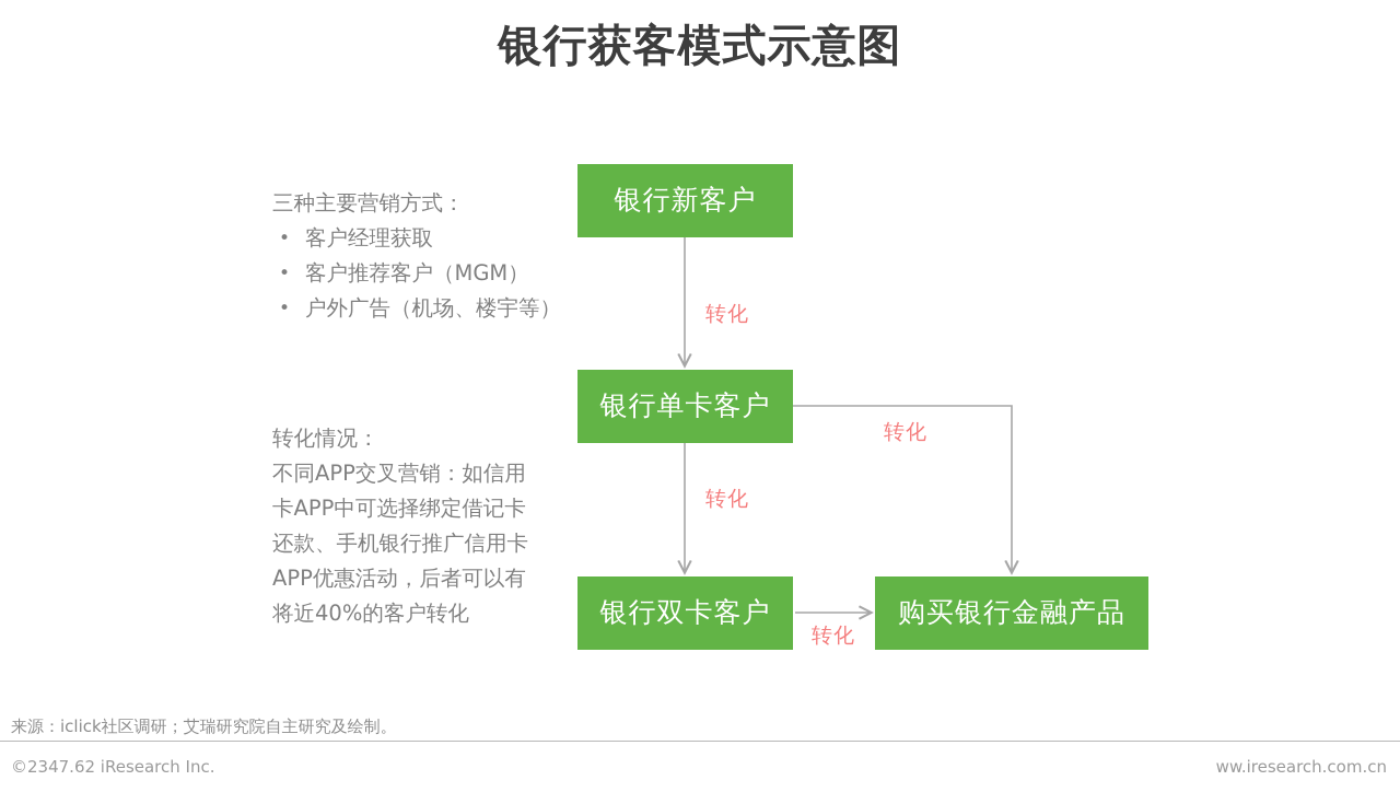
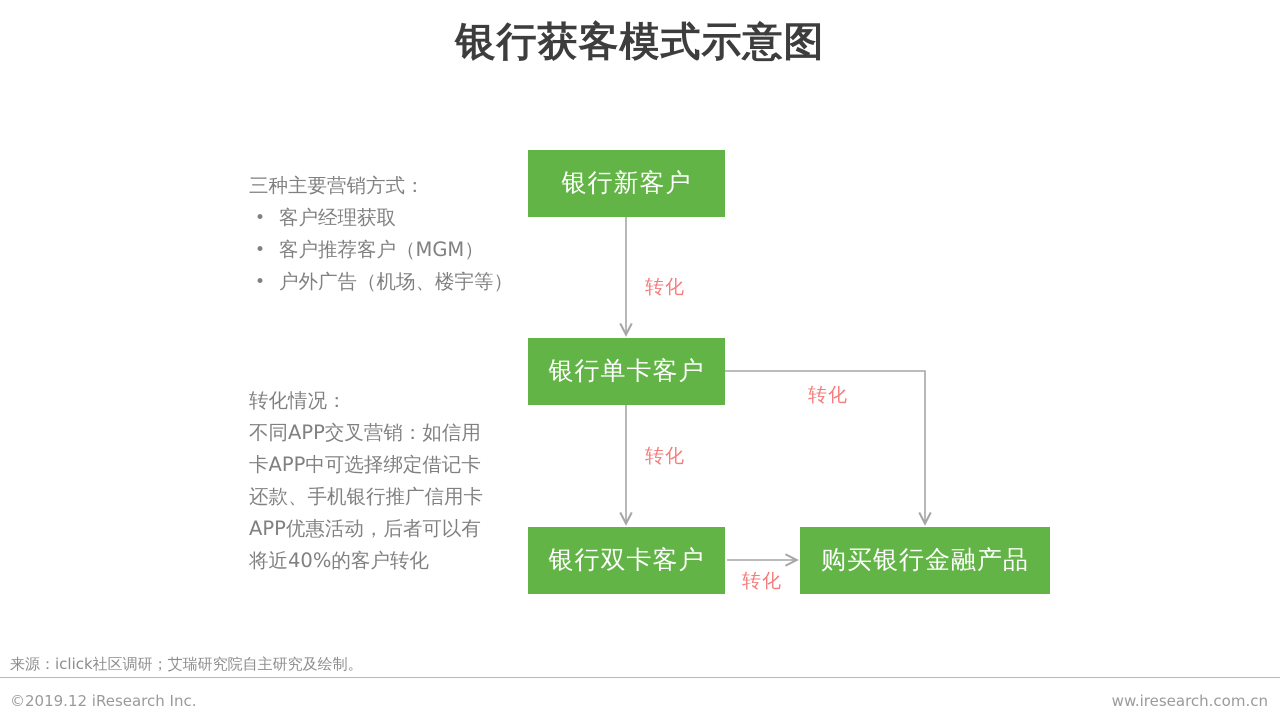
  银行获客模式示意图
  三种主要营销方式：
  客户经理获取
  客户推荐客户（MGM）
  户外广告（机场、楼宇等）
  转化情况：
  不同APP交叉营销：如信用
  卡APP中可选择绑定借记卡
  还款、手机银行推广信用卡
  APP优惠活动，后者可以有
  将近40%的客户转化
  银行新客户
  银行单卡客户
  银行双卡客户
  购买银行金融产品
  转化
  转化
  转化
  转化
  来源：iclick社区调研；艾瑞研究院自主研究及绘制。
- ©2347.62 iResearch Inc.
+ ©2019.12 iResearch Inc.
  ww.iresearch.com.cn
